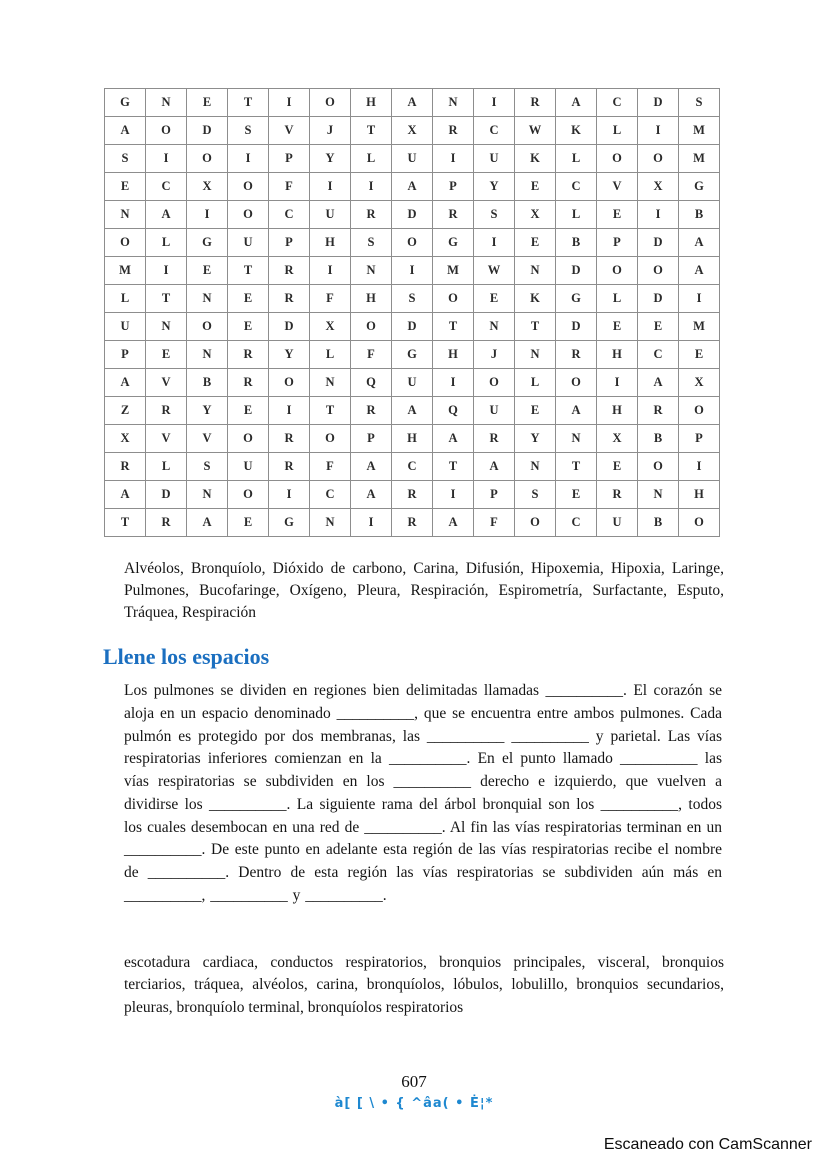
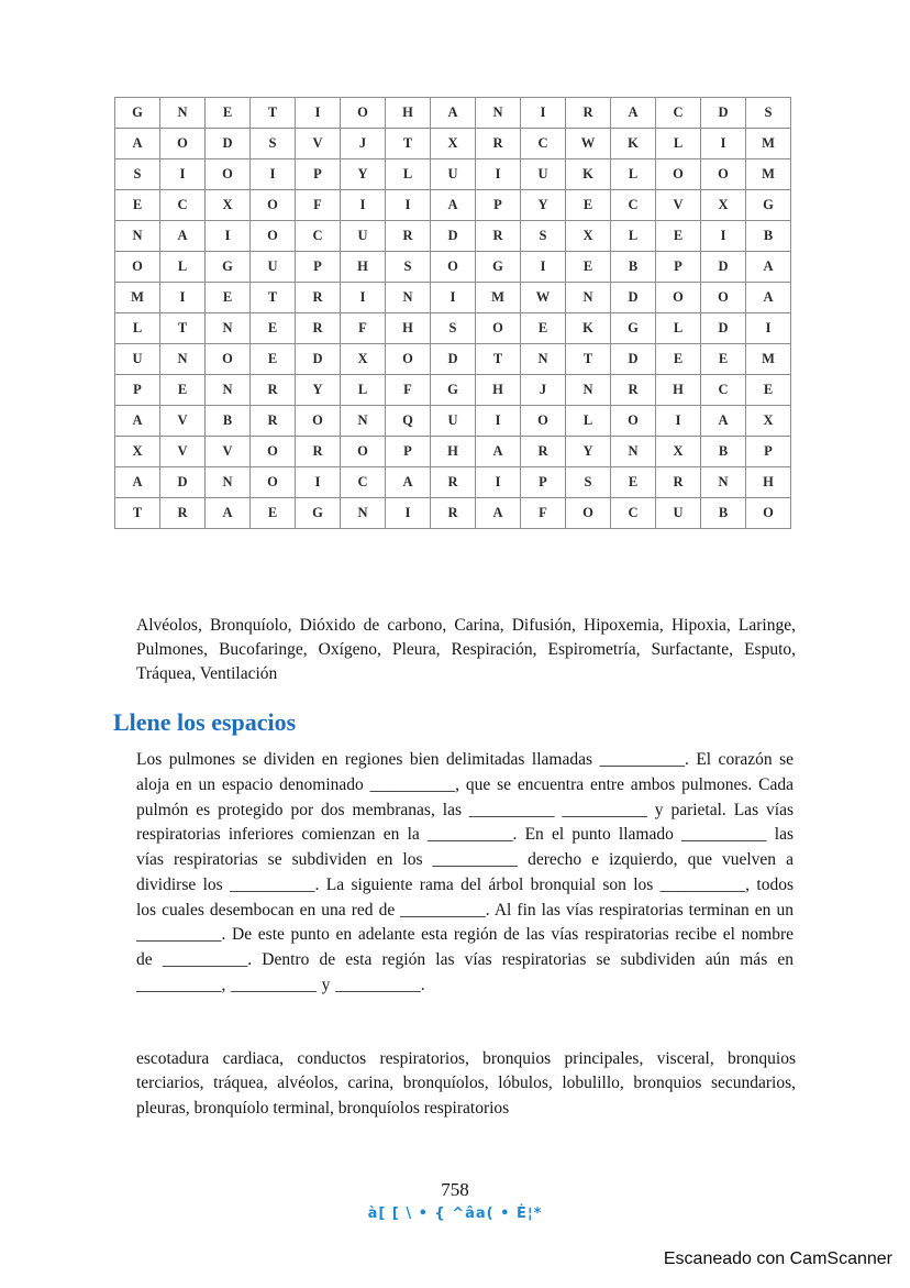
  G	N	E	T	I	O	H	A	N	I	R	A	C	D	S
  A	O	D	S	V	J	T	X	R	C	W	K	L	I	M
  S	I	O	I	P	Y	L	U	I	U	K	L	O	O	M
  E	C	X	O	F	I	I	A	P	Y	E	C	V	X	G
  N	A	I	O	C	U	R	D	R	S	X	L	E	I	B
  O	L	G	U	P	H	S	O	G	I	E	B	P	D	A
  M	I	E	T	R	I	N	I	M	W	N	D	O	O	A
  L	T	N	E	R	F	H	S	O	E	K	G	L	D	I
  U	N	O	E	D	X	O	D	T	N	T	D	E	E	M
  P	E	N	R	Y	L	F	G	H	J	N	R	H	C	E
  A	V	B	R	O	N	Q	U	I	O	L	O	I	A	X
- Z	R	Y	E	I	T	R	A	Q	U	E	A	H	R	O
  X	V	V	O	R	O	P	H	A	R	Y	N	X	B	P
- R	L	S	U	R	F	A	C	T	A	N	T	E	O	I
  A	D	N	O	I	C	A	R	I	P	S	E	R	N	H
  T	R	A	E	G	N	I	R	A	F	O	C	U	B	O
- Alvéolos, Bronquíolo, Dióxido de carbono, Carina, Difusión, Hipoxemia, Hipoxia, Laringe, Pulmones, Bucofaringe, Oxígeno, Pleura, Respiración, Espirometría, Surfactante, Esputo, Tráquea, Respiración
+ Alvéolos, Bronquíolo, Dióxido de carbono, Carina, Difusión, Hipoxemia, Hipoxia, Laringe, Pulmones, Bucofaringe, Oxígeno, Pleura, Respiración, Espirometría, Surfactante, Esputo, Tráquea, Ventilación
  Llene los espacios
  Los pulmones se dividen en regiones bien delimitadas llamadas __________. El corazón se aloja en un espacio denominado __________, que se encuentra entre ambos pulmones. Cada pulmón es protegido por dos membranas, las __________ __________ y parietal. Las vías respiratorias inferiores comienzan en la __________. En el punto llamado __________ las vías respiratorias se subdividen en los __________ derecho e izquierdo, que vuelven a dividirse los __________. La siguiente rama del árbol bronquial son los __________, todos los cuales desembocan en una red de __________. Al fin las vías respiratorias terminan en un __________. De este punto en adelante esta región de las vías respiratorias recibe el nombre de __________. Dentro de esta región las vías respiratorias se subdividen aún más en __________, __________ y __________.
  escotadura cardiaca, conductos respiratorios, bronquios principales, visceral, bronquios terciarios, tráquea, alvéolos, carina, bronquíolos, lóbulos, lobulillo, bronquios secundarios, pleuras, bronquíolo terminal, bronquíolos respiratorios
- 607
+ 758
  à[ [ \ • { ^âa( • Ė¦*
  Escaneado con CamScanner
